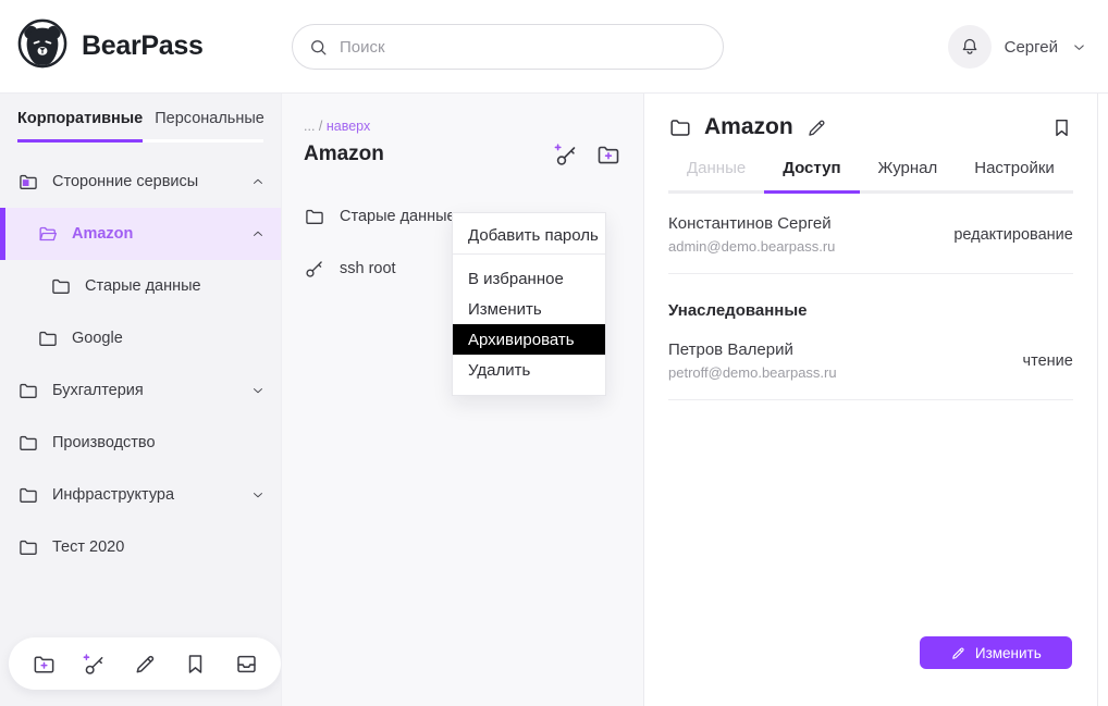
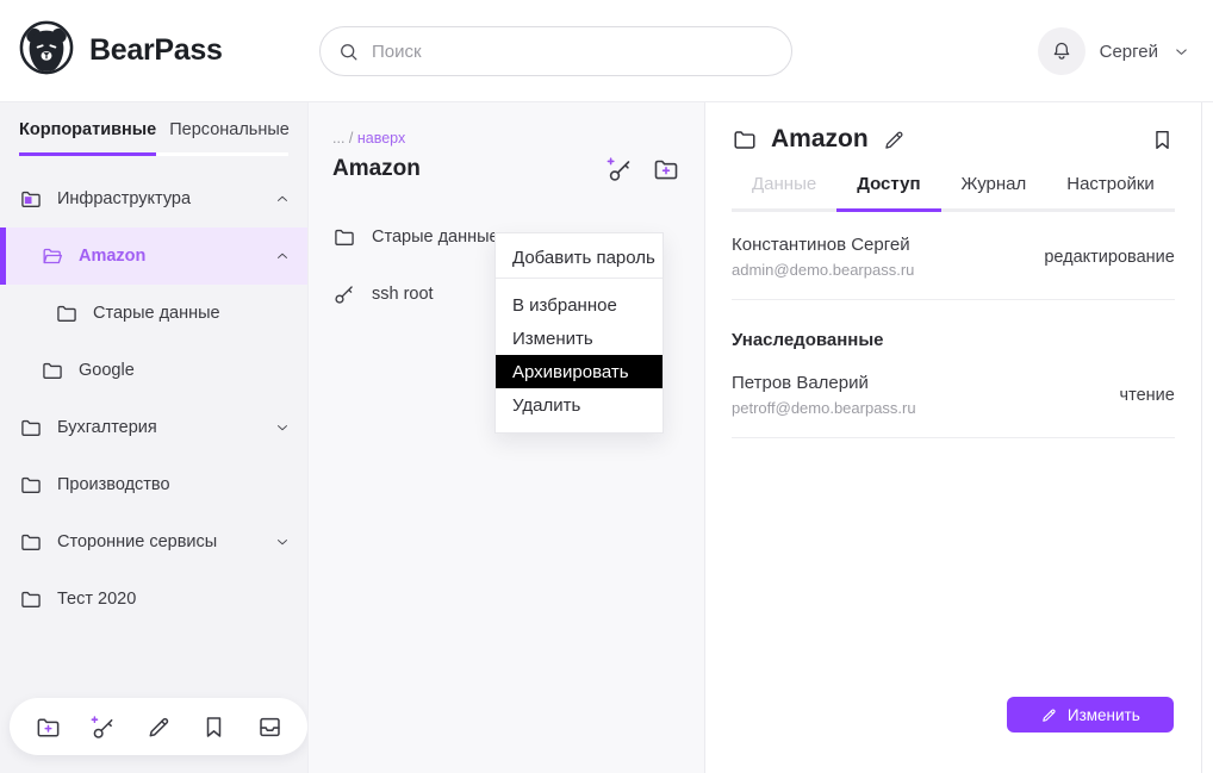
  BearPass
  Поиск
  Сергей
  Корпоративные
  Персональные
- Сторонние сервисы
+ Инфраструктура
  Amazon
  Старые данные
  Google
  Бухгалтерия
  Производство
- Инфраструктура
+ Сторонние сервисы
  Тест 2020
  ... / наверх
  Amazon
  Старые данны
  ssh root
  Добавить пароль
  В избранное
  Изменить
  Архивировать
  Удалить
  Amazon
  Данные
  Доступ
  Журнал
  Настройки
  Константинов Сергей
  admin@demo.bearpass.ru
  редактирование
  Унаследованные
  Петров Валерий
  petroff@demo.bearpass.ru
  чтение
  Изменить
